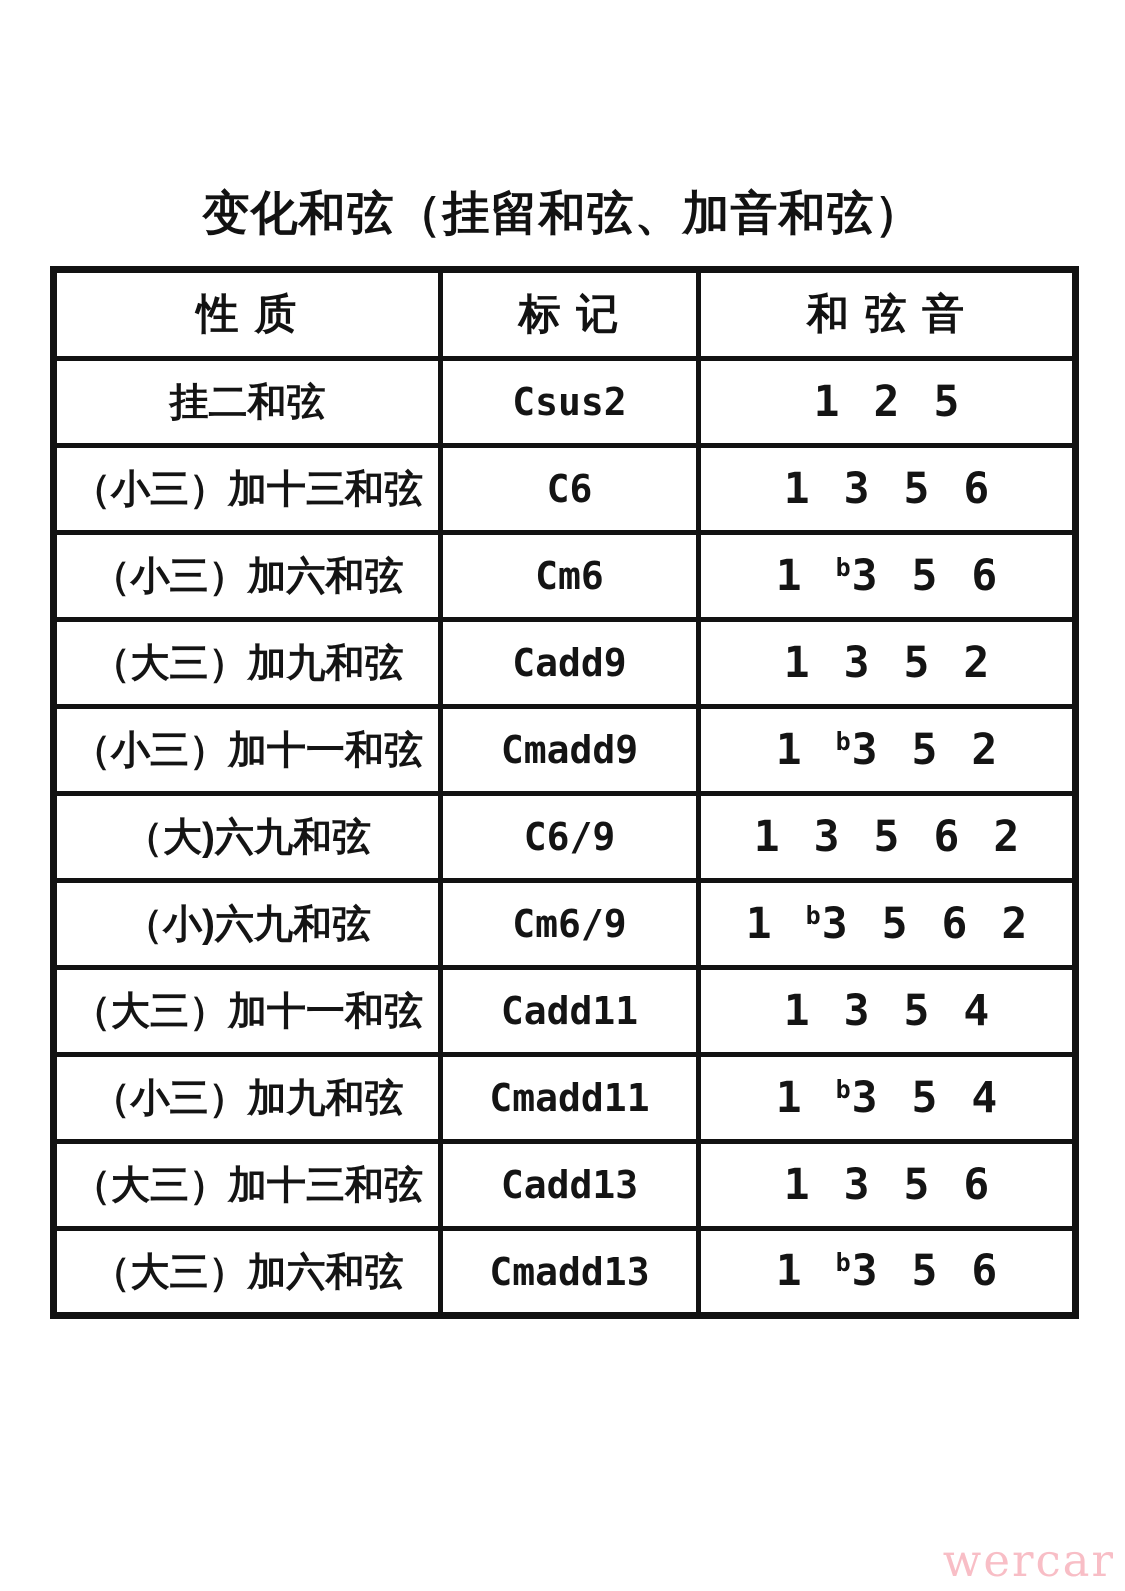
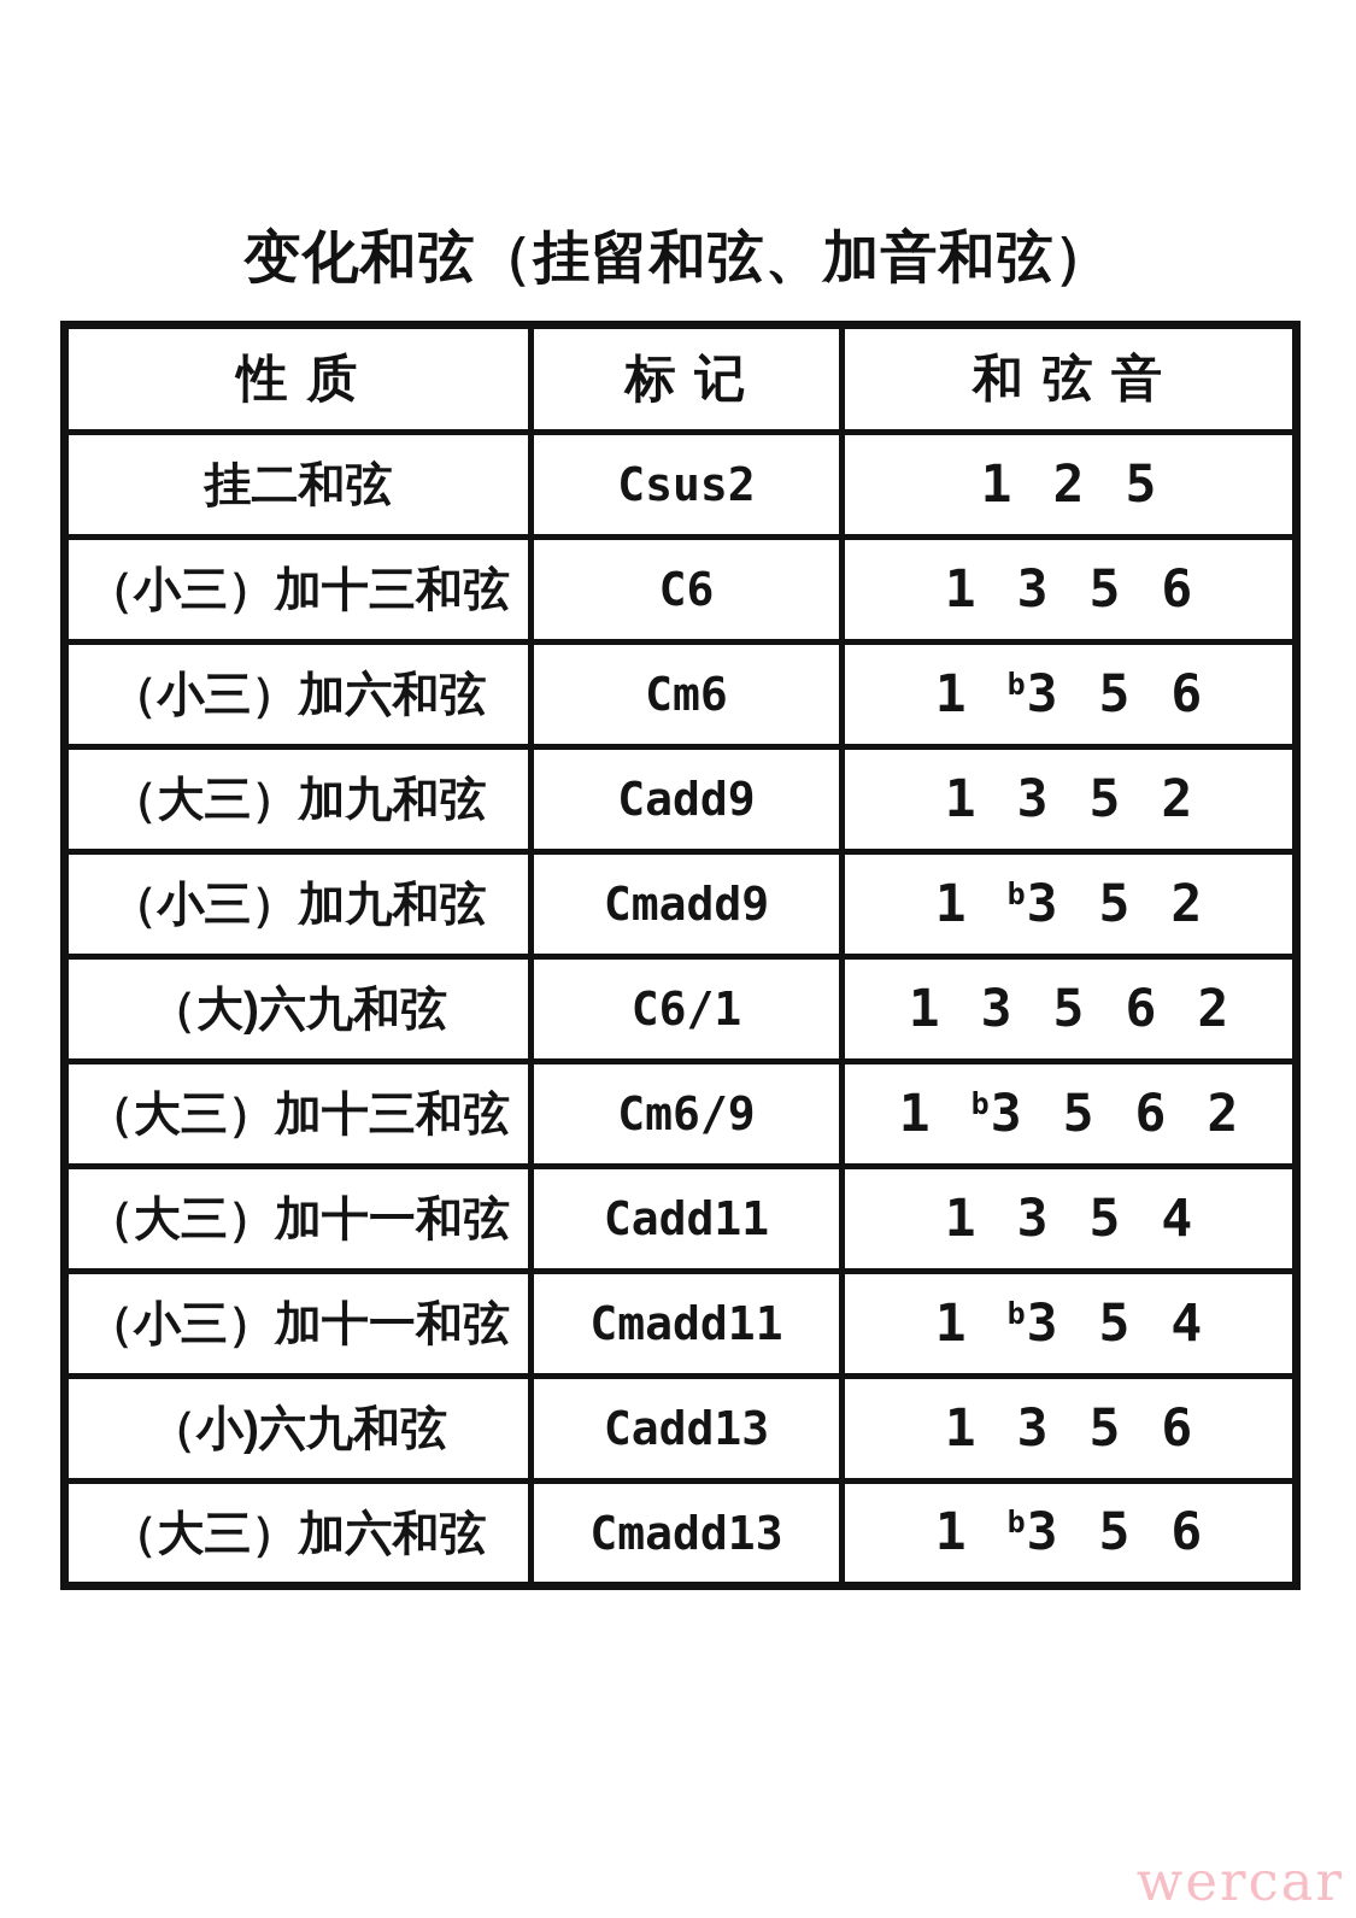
  变化和弦（挂留和弦、加音和弦）
  性 质	标 记	和 弦 音
  挂二和弦	Csus2	1 2 5
  （小三）加十三和弦	C6	1 3 5 6
  （小三）加六和弦	Cm6	1 b3 5 6
  （大三）加九和弦	Cadd9	1 3 5 2
- （小三）加十一和弦	Cmadd9	1 b3 5 2
+ （小三）加九和弦	Cmadd9	1 b3 5 2
- （大)六九和弦	C6/9	1 3 5 6 2
+ （大)六九和弦	C6/1	1 3 5 6 2
- （小)六九和弦	Cm6/9	1 b3 5 6 2
+ （大三）加十三和弦	Cm6/9	1 b3 5 6 2
  （大三）加十一和弦	Cadd11	1 3 5 4
- （小三）加九和弦	Cmadd11	1 b3 5 4
+ （小三）加十一和弦	Cmadd11	1 b3 5 4
- （大三）加十三和弦	Cadd13	1 3 5 6
+ （小)六九和弦	Cadd13	1 3 5 6
  （大三）加六和弦	Cmadd13	1 b3 5 6
  wercar
